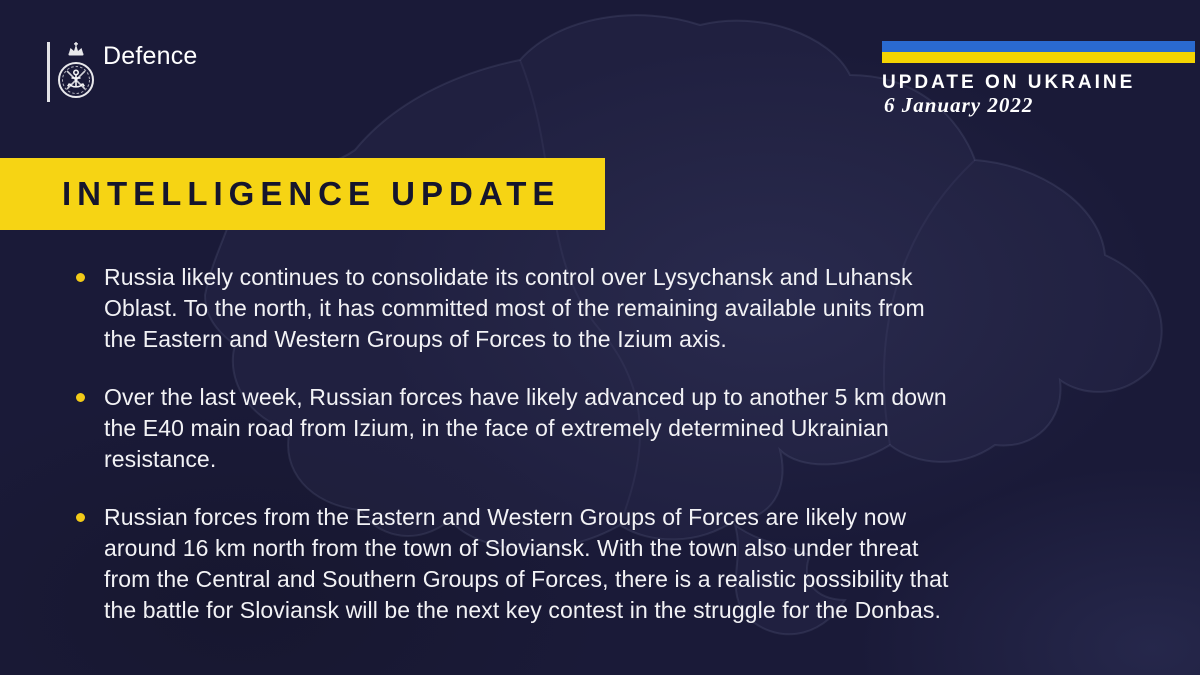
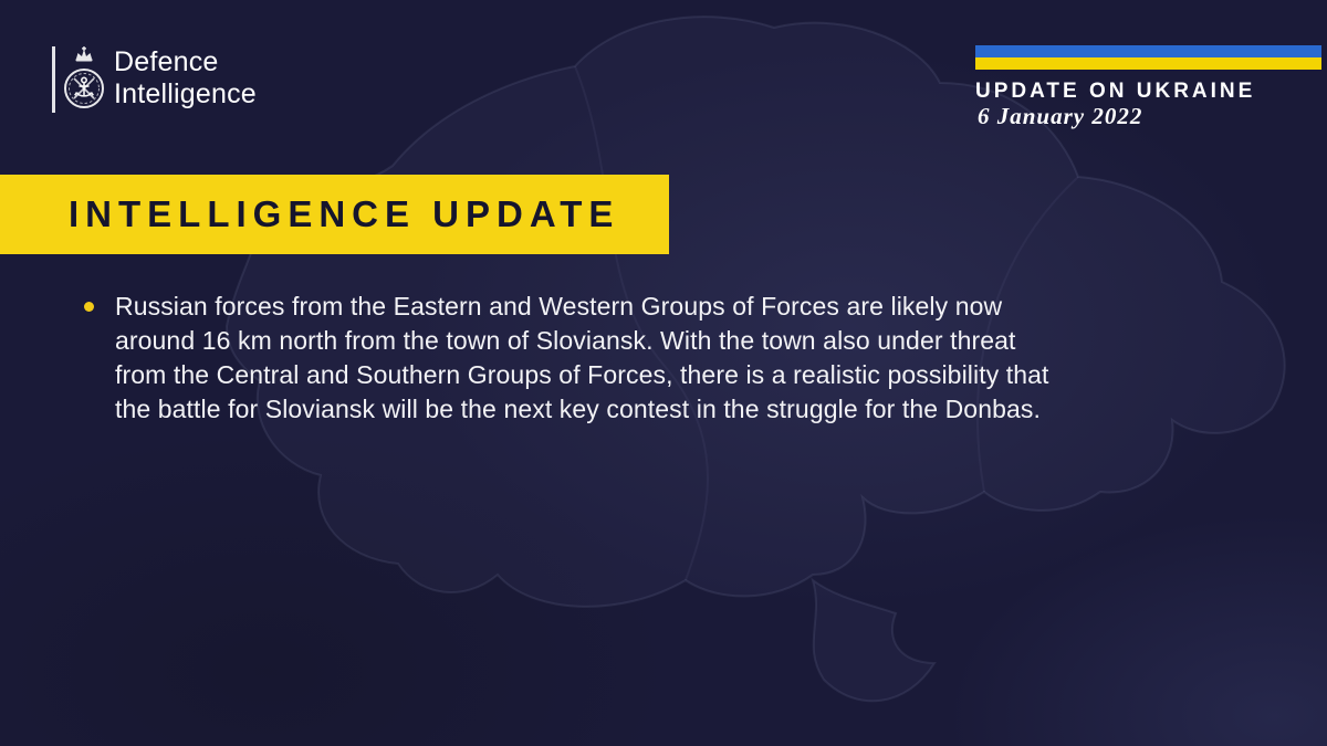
  Defence
+ Intelligence
  UPDATE ON UKRAINE
  6 January 2022
  INTELLIGENCE UPDATE
- Russia likely continues to consolidate its control over Lysychansk and Luhansk
- Oblast. To the north, it has committed most of the remaining available units from
- the Eastern and Western Groups of Forces to the Izium axis.
- Over the last week, Russian forces have likely advanced up to another 5 km down
- the E40 main road from Izium, in the face of extremely determined Ukrainian
- resistance.
  Russian forces from the Eastern and Western Groups of Forces are likely now
  around 16 km north from the town of Sloviansk. With the town also under threat
  from the Central and Southern Groups of Forces, there is a realistic possibility that
  the battle for Sloviansk will be the next key contest in the struggle for the Donbas.
